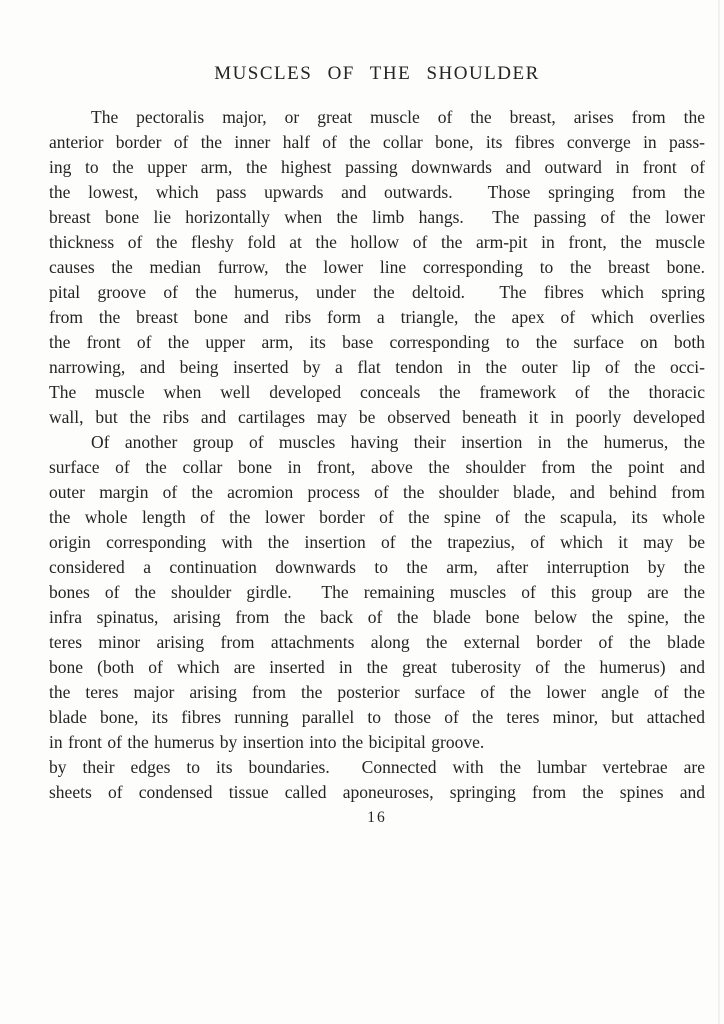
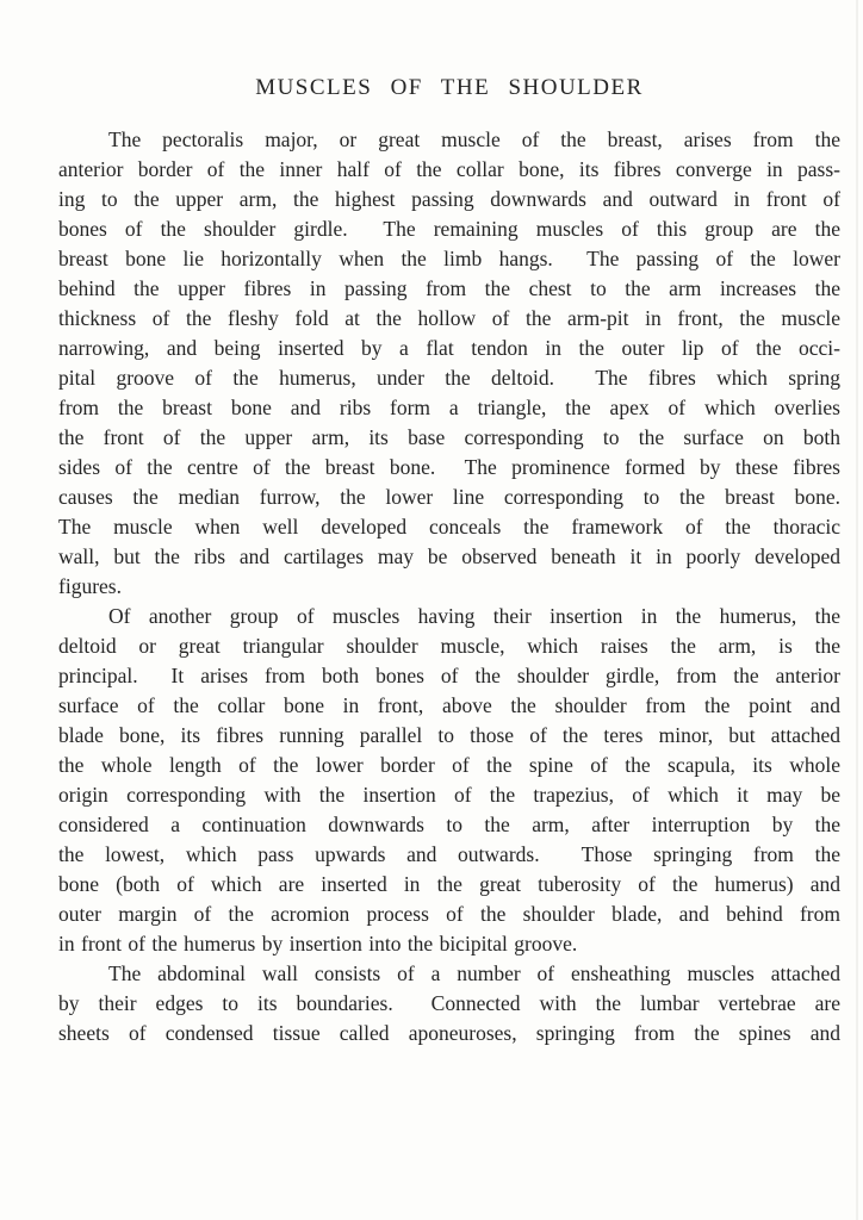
  MUSCLES OF THE SHOULDER
  The pectoralis major, or great muscle of the breast, arises from the
  anterior border of the inner half of the collar bone, its fibres converge in pass-
  ing to the upper arm, the highest passing downwards and outward in front of
- the lowest, which pass upwards and outwards. Those springing from the
+ bones of the shoulder girdle. The remaining muscles of this group are the
  breast bone lie horizontally when the limb hangs. The passing of the lower
+ behind the upper fibres in passing from the chest to the arm increases the
  thickness of the fleshy fold at the hollow of the arm-pit in front, the muscle
- causes the median furrow, the lower line corresponding to the breast bone.
+ narrowing, and being inserted by a flat tendon in the outer lip of the occi-
  pital groove of the humerus, under the deltoid. The fibres which spring
  from the breast bone and ribs form a triangle, the apex of which overlies
  the front of the upper arm, its base corresponding to the surface on both
+ sides of the centre of the breast bone. The prominence formed by these fibres
- narrowing, and being inserted by a flat tendon in the outer lip of the occi-
+ causes the median furrow, the lower line corresponding to the breast bone.
  The muscle when well developed conceals the framework of the thoracic
  wall, but the ribs and cartilages may be observed beneath it in poorly developed
+ figures.
  Of another group of muscles having their insertion in the humerus, the
+ deltoid or great triangular shoulder muscle, which raises the arm, is the
+ principal. It arises from both bones of the shoulder girdle, from the anterior
  surface of the collar bone in front, above the shoulder from the point and
- outer margin of the acromion process of the shoulder blade, and behind from
+ blade bone, its fibres running parallel to those of the teres minor, but attached
  the whole length of the lower border of the spine of the scapula, its whole
  origin corresponding with the insertion of the trapezius, of which it may be
  considered a continuation downwards to the arm, after interruption by the
- bones of the shoulder girdle. The remaining muscles of this group are the
+ the lowest, which pass upwards and outwards. Those springing from the
- infra spinatus, arising from the back of the blade bone below the spine, the
- teres minor arising from attachments along the external border of the blade
  bone (both of which are inserted in the great tuberosity of the humerus) and
- the teres major arising from the posterior surface of the lower angle of the
- blade bone, its fibres running parallel to those of the teres minor, but attached
+ outer margin of the acromion process of the shoulder blade, and behind from
  in front of the humerus by insertion into the bicipital groove.
+ The abdominal wall consists of a number of ensheathing muscles attached
  by their edges to its boundaries. Connected with the lumbar vertebrae are
  sheets of condensed tissue called aponeuroses, springing from the spines and
- 16
